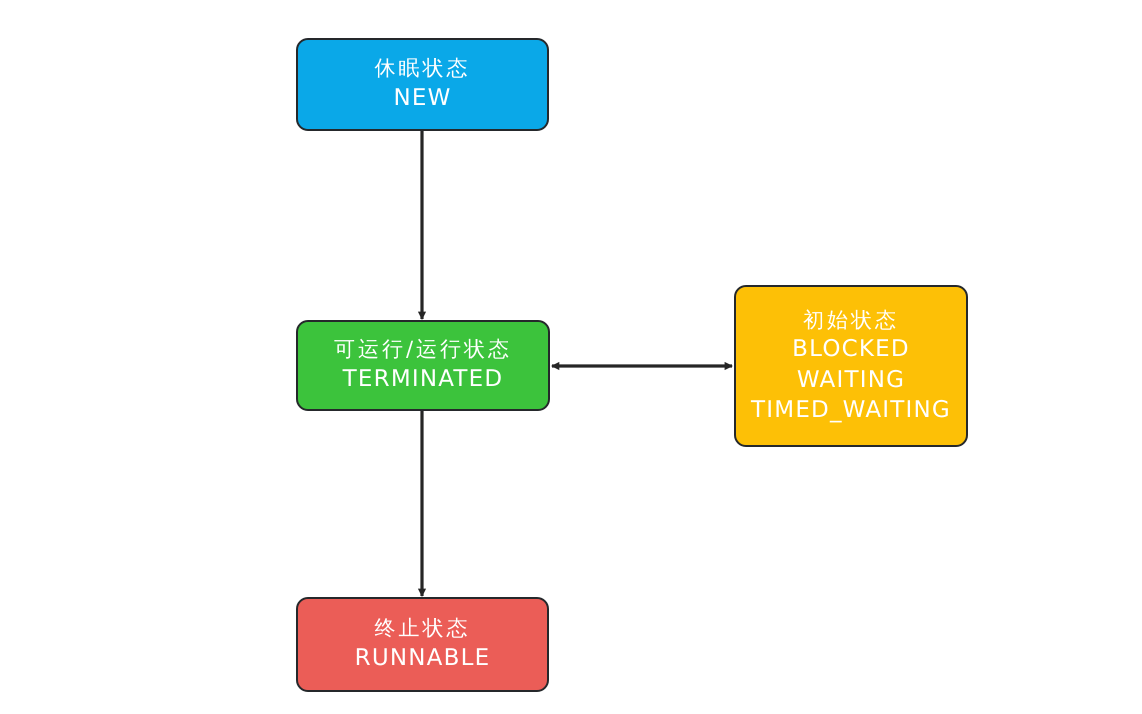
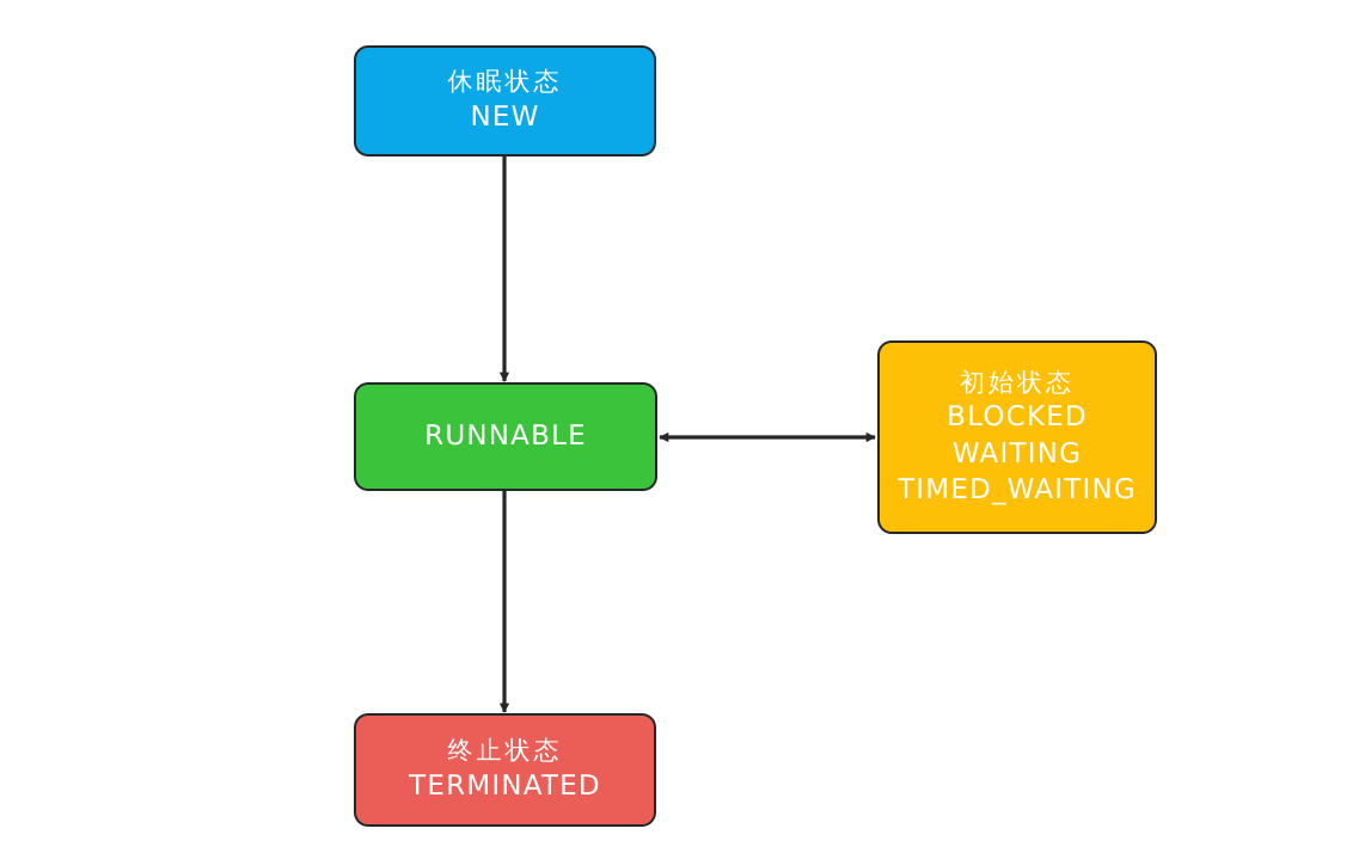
  休眠状态
  NEW
- 可运行/运行状态
- TERMINATED
+ RUNNABLE
  初始状态
  BLOCKED
  WAITING
  TIMED_WAITING
  终止状态
- RUNNABLE
+ TERMINATED
